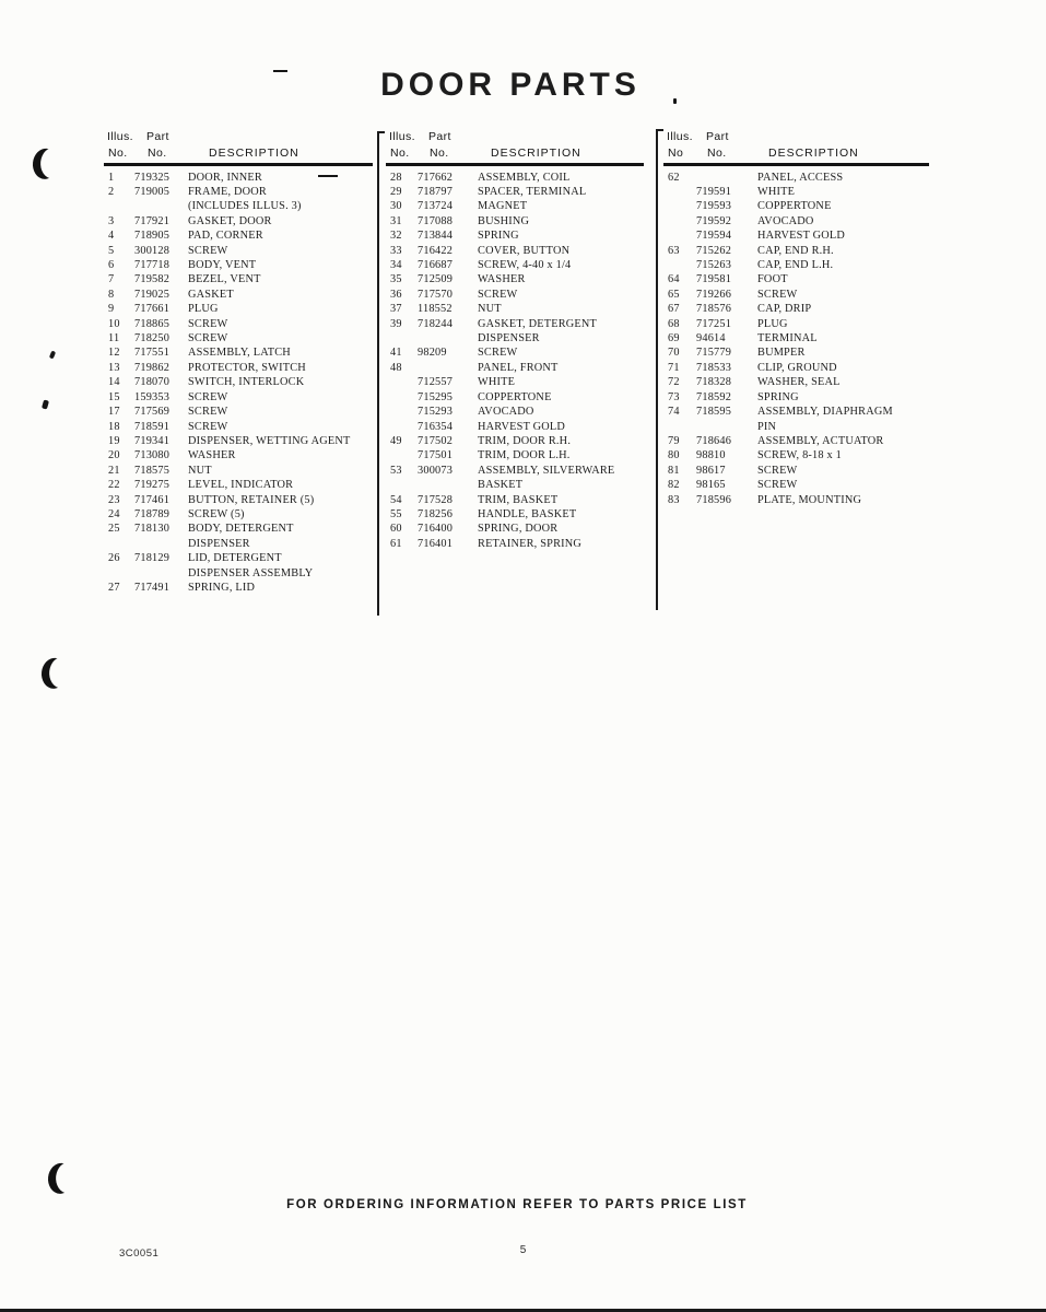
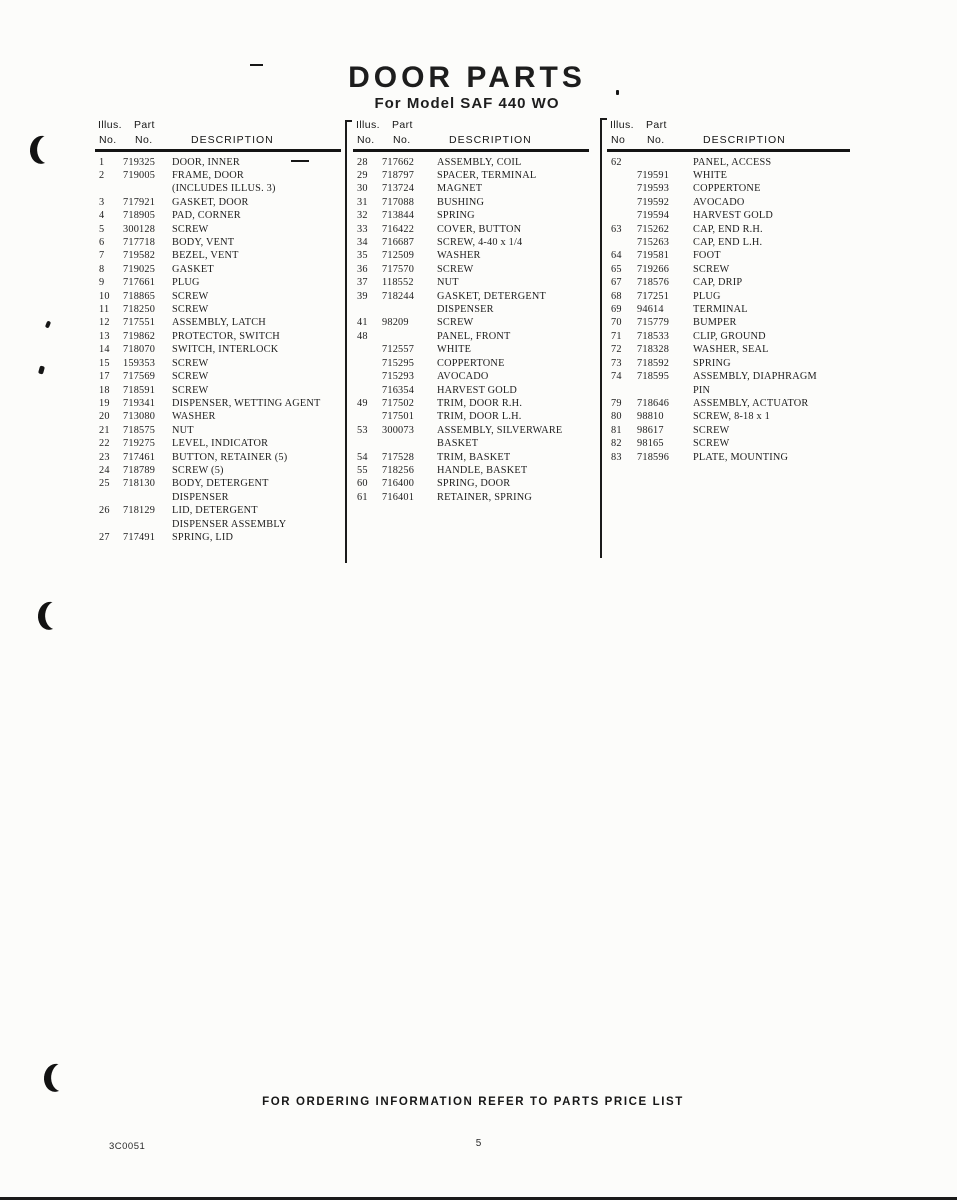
  DOOR PARTS
+ For Model SAF 440 WO
  Illus. Part
  No. No. DESCRIPTION
  1
  719325
  DOOR, INNER
  2
  719005
  FRAME, DOOR
  (INCLUDES ILLUS. 3)
  3
  717921
  GASKET, DOOR
  4
  718905
  PAD, CORNER
  5
  300128
  SCREW
  6
  717718
  BODY, VENT
  7
  719582
  BEZEL, VENT
  8
  719025
  GASKET
  9
  717661
  PLUG
  10
  718865
  SCREW
  11
  718250
  SCREW
  12
  717551
  ASSEMBLY, LATCH
  13
  719862
  PROTECTOR, SWITCH
  14
  718070
  SWITCH, INTERLOCK
  15
  159353
  SCREW
  17
  717569
  SCREW
  18
  718591
  SCREW
  19
  719341
  DISPENSER, WETTING AGENT
  20
  713080
  WASHER
  21
  718575
  NUT
  22
  719275
  LEVEL, INDICATOR
  23
  717461
  BUTTON, RETAINER (5)
  24
  718789
  SCREW (5)
  25
  718130
  BODY, DETERGENT
  DISPENSER
  26
  718129
  LID, DETERGENT
  DISPENSER ASSEMBLY
  27
  717491
  SPRING, LID
  Illus. Part
  No. No. DESCRIPTION
  28
  717662
  ASSEMBLY, COIL
  29
  718797
  SPACER, TERMINAL
  30
  713724
  MAGNET
  31
  717088
  BUSHING
  32
  713844
  SPRING
  33
  716422
  COVER, BUTTON
  34
  716687
  SCREW, 4-40 x 1/4
  35
  712509
  WASHER
  36
  717570
  SCREW
  37
  118552
  NUT
  39
  718244
  GASKET, DETERGENT
  DISPENSER
  41
  98209
  SCREW
  48
  PANEL, FRONT
  712557
  WHITE
  715295
  COPPERTONE
  715293
  AVOCADO
  716354
  HARVEST GOLD
  49
  717502
  TRIM, DOOR R.H.
  717501
  TRIM, DOOR L.H.
  53
  300073
  ASSEMBLY, SILVERWARE
  BASKET
  54
  717528
  TRIM, BASKET
  55
  718256
  HANDLE, BASKET
  60
  716400
  SPRING, DOOR
  61
  716401
  RETAINER, SPRING
  Illus. Part
  No No. DESCRIPTION
  62
  PANEL, ACCESS
  719591
  WHITE
  719593
  COPPERTONE
  719592
  AVOCADO
  719594
  HARVEST GOLD
  63
  715262
  CAP, END R.H.
  715263
  CAP, END L.H.
  64
  719581
  FOOT
  65
  719266
  SCREW
  67
  718576
  CAP, DRIP
  68
  717251
  PLUG
  69
  94614
  TERMINAL
  70
  715779
  BUMPER
  71
  718533
  CLIP, GROUND
  72
  718328
  WASHER, SEAL
  73
  718592
  SPRING
  74
  718595
  ASSEMBLY, DIAPHRAGM
  PIN
  79
  718646
  ASSEMBLY, ACTUATOR
  80
  98810
  SCREW, 8-18 x 1
  81
  98617
  SCREW
  82
  98165
  SCREW
  83
  718596
  PLATE, MOUNTING
  FOR ORDERING INFORMATION REFER TO PARTS PRICE LIST
  3C0051
  5
